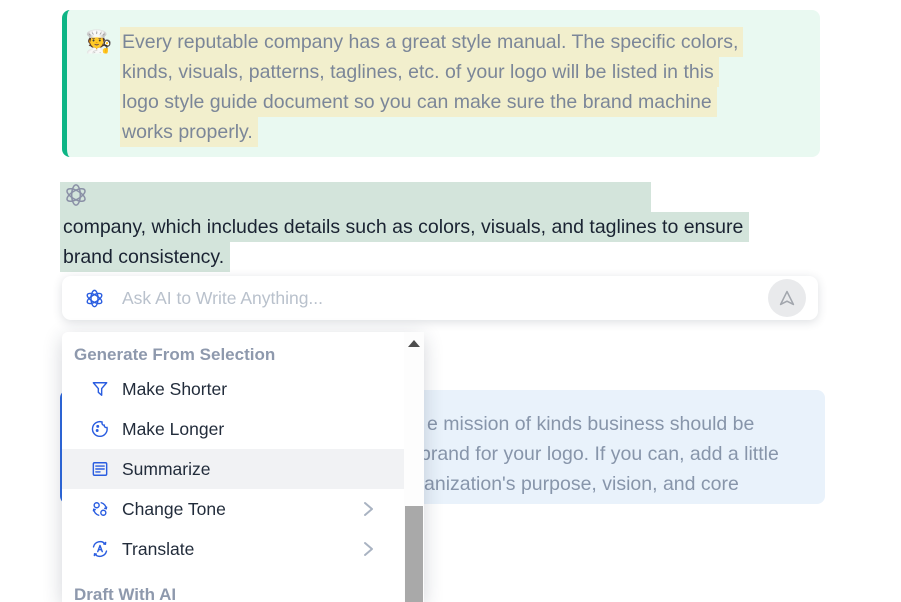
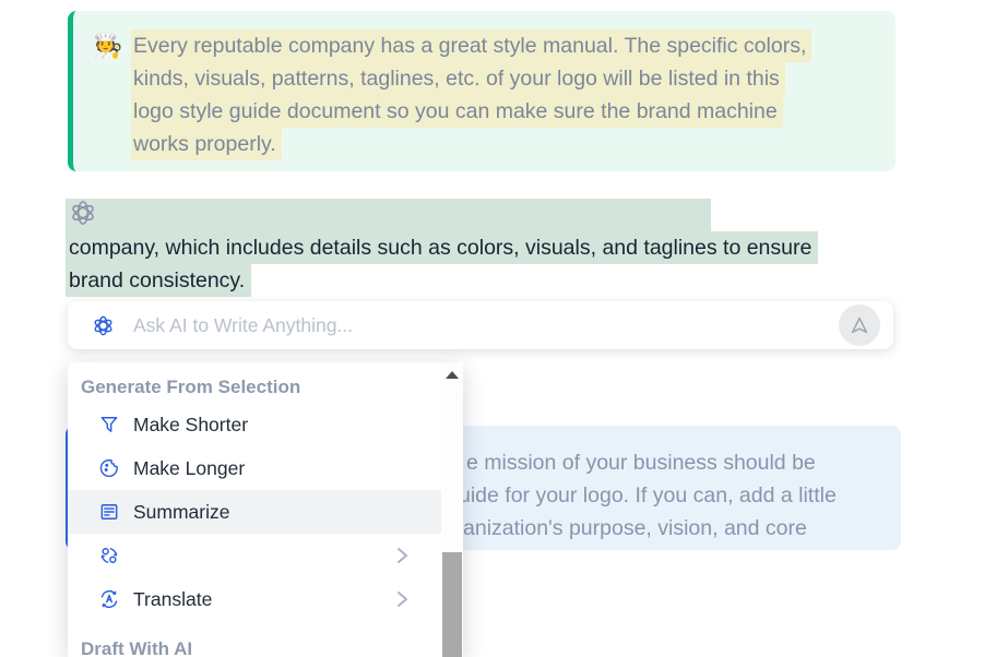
  🧑‍🍳
  Every reputable company has a great style manual. The specific colors,
  kinds, visuals, patterns, taglines, etc. of your logo will be listed in this
  logo style guide document so you can make sure the brand machine
  works properly.
  company, which includes details such as colors, visuals, and taglines to ensure
  brand consistency.
- e mission of kinds business should be
+ e mission of your business should be
- brand for your logo. If you can, add a little
+ uide for your logo. If you can, add a little
  anization's purpose, vision, and core
  Ask AI to Write Anything...
  Generate From Selection
  Make Shorter
  Make Longer
  Summarize
- Change Tone
  Translate
  Draft With AI
